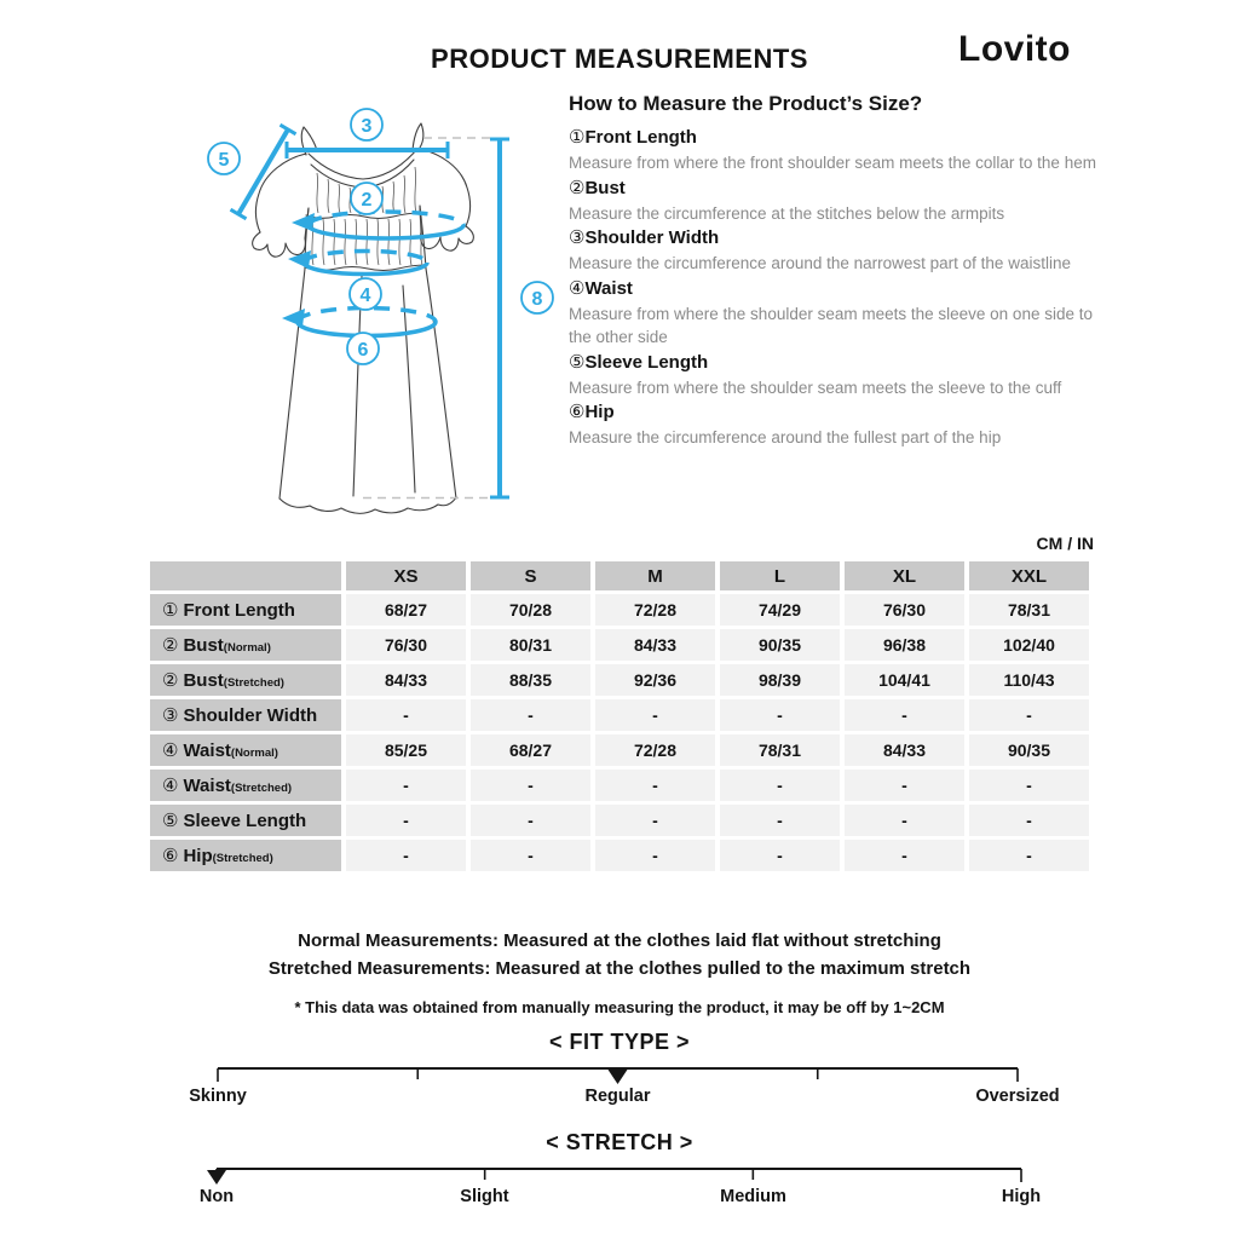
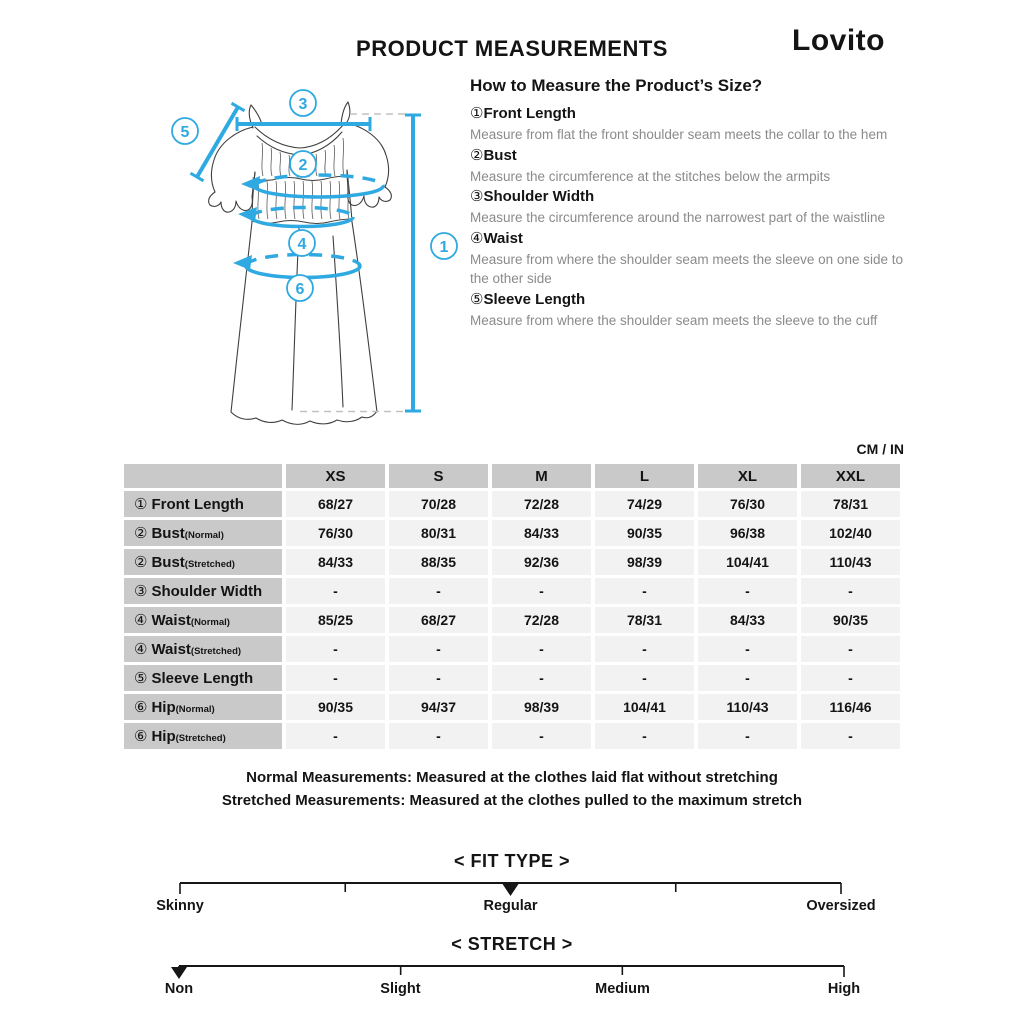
  PRODUCT MEASUREMENTS
  Lovito
- 8
+ 1
  2
  3
  4
  5
  6
  How to Measure the Product’s Size?
  ①Front Length
- Measure from where the front shoulder seam meets the collar to the hem
+ Measure from flat the front shoulder seam meets the collar to the hem
  ②Bust
  Measure the circumference at the stitches below the armpits
  ③Shoulder Width
  Measure the circumference around the narrowest part of the waistline
  ④Waist
  Measure from where the shoulder seam meets the sleeve on one side to the other side
  ⑤Sleeve Length
  Measure from where the shoulder seam meets the sleeve to the cuff
- ⑥Hip
- Measure the circumference around the fullest part of the hip
  CM / IN
  	XS	S	M	L	XL	XXL
  ① Front Length	68/27	70/28	72/28	74/29	76/30	78/31
  ② Bust(Normal)	76/30	80/31	84/33	90/35	96/38	102/40
  ② Bust(Stretched)	84/33	88/35	92/36	98/39	104/41	110/43
  ③ Shoulder Width	-	-	-	-	-	-
  ④ Waist(Normal)	85/25	68/27	72/28	78/31	84/33	90/35
  ④ Waist(Stretched)	-	-	-	-	-	-
  ⑤ Sleeve Length	-	-	-	-	-	-
+ ⑥ Hip(Normal)	90/35	94/37	98/39	104/41	110/43	116/46
  ⑥ Hip(Stretched)	-	-	-	-	-	-
  Normal Measurements: Measured at the clothes laid flat without stretching
  Stretched Measurements: Measured at the clothes pulled to the maximum stretch
- * This data was obtained from manually measuring the product, it may be off by 1~2CM
  < FIT TYPE >
  Skinny
  Regular
  Oversized
  < STRETCH >
  Non
  Slight
  Medium
  High
